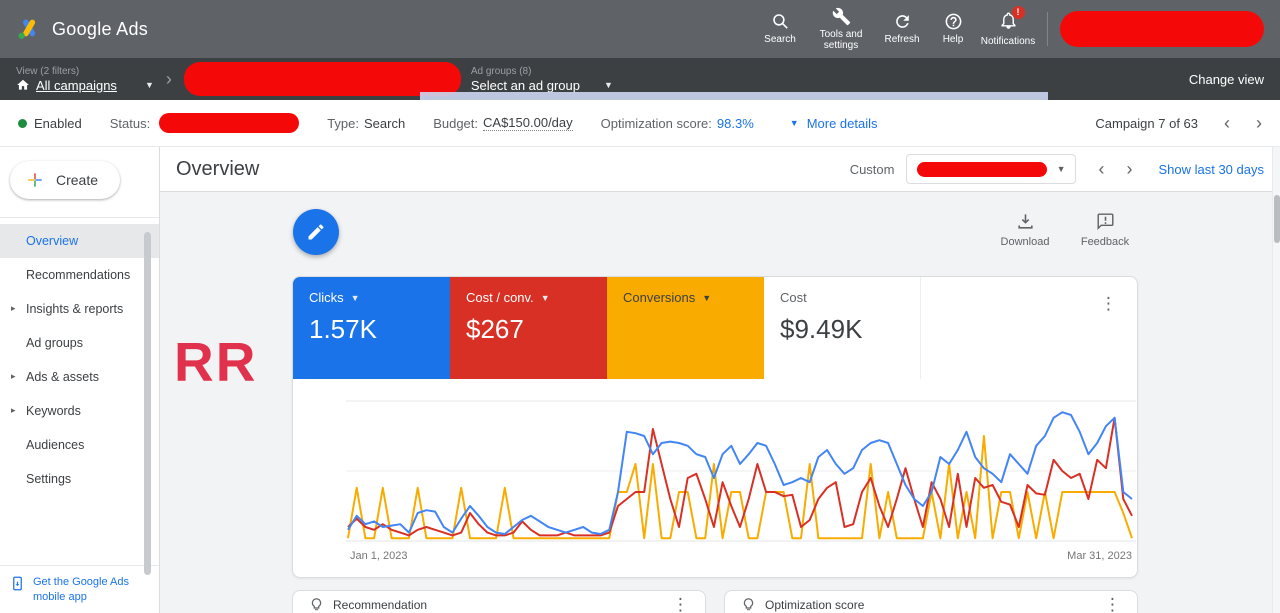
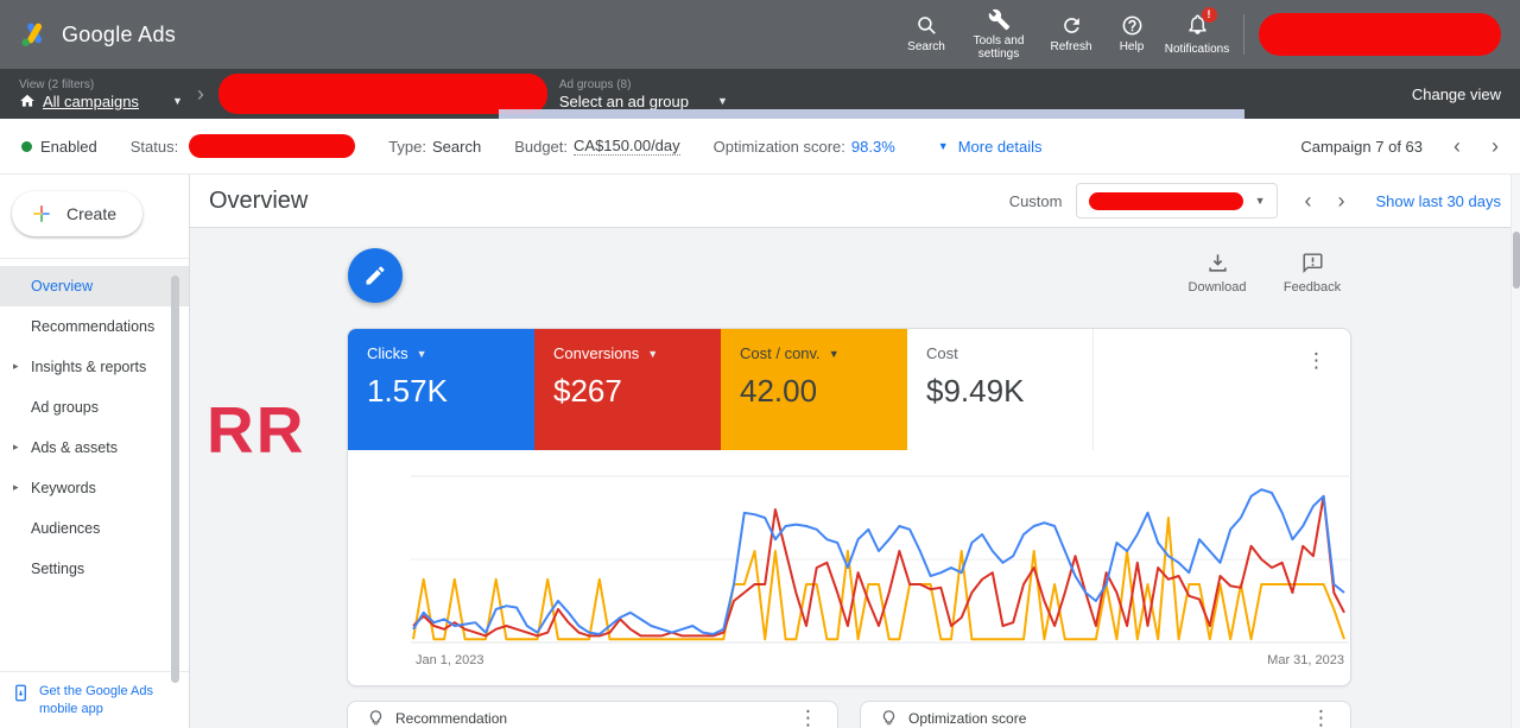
  Google Ads
  Search
  Tools and settings
  Refresh
  Help
  !
  Notifications
  View (2 filters)
  All campaigns
  ▼
  ›
  Ad groups (8)
  Select an ad group
  ▼
  Change view
  Enabled
  Status:
  Type:
  Search
  Budget:
  CA$150.00/day
  Optimization score:
  98.3%
  ▼
  More details
  Campaign 7 of 63
  ‹
  ›
  Create
  Overview
  Recommendations
  ▸
  Insights & reports
  Ad groups
  ▸
  Ads & assets
  ▸
  Keywords
  Audiences
  Settings
  Get the Google Ads mobile app
  Overview
  Custom
  ▼
  ‹
  ›
  Show last 30 days
  Download
  Feedback
  RR
  Clicks
  ▼
  1.57K
- Cost / conv.
+ Conversions
  ▼
  $267
- Conversions
+ Cost / conv.
  ▼
+ 42.00
  Cost
  $9.49K
  ⋮
  Jan 1, 2023
  Mar 31, 2023
  Recommendation
  ⋮
  Optimization score
  ⋮
